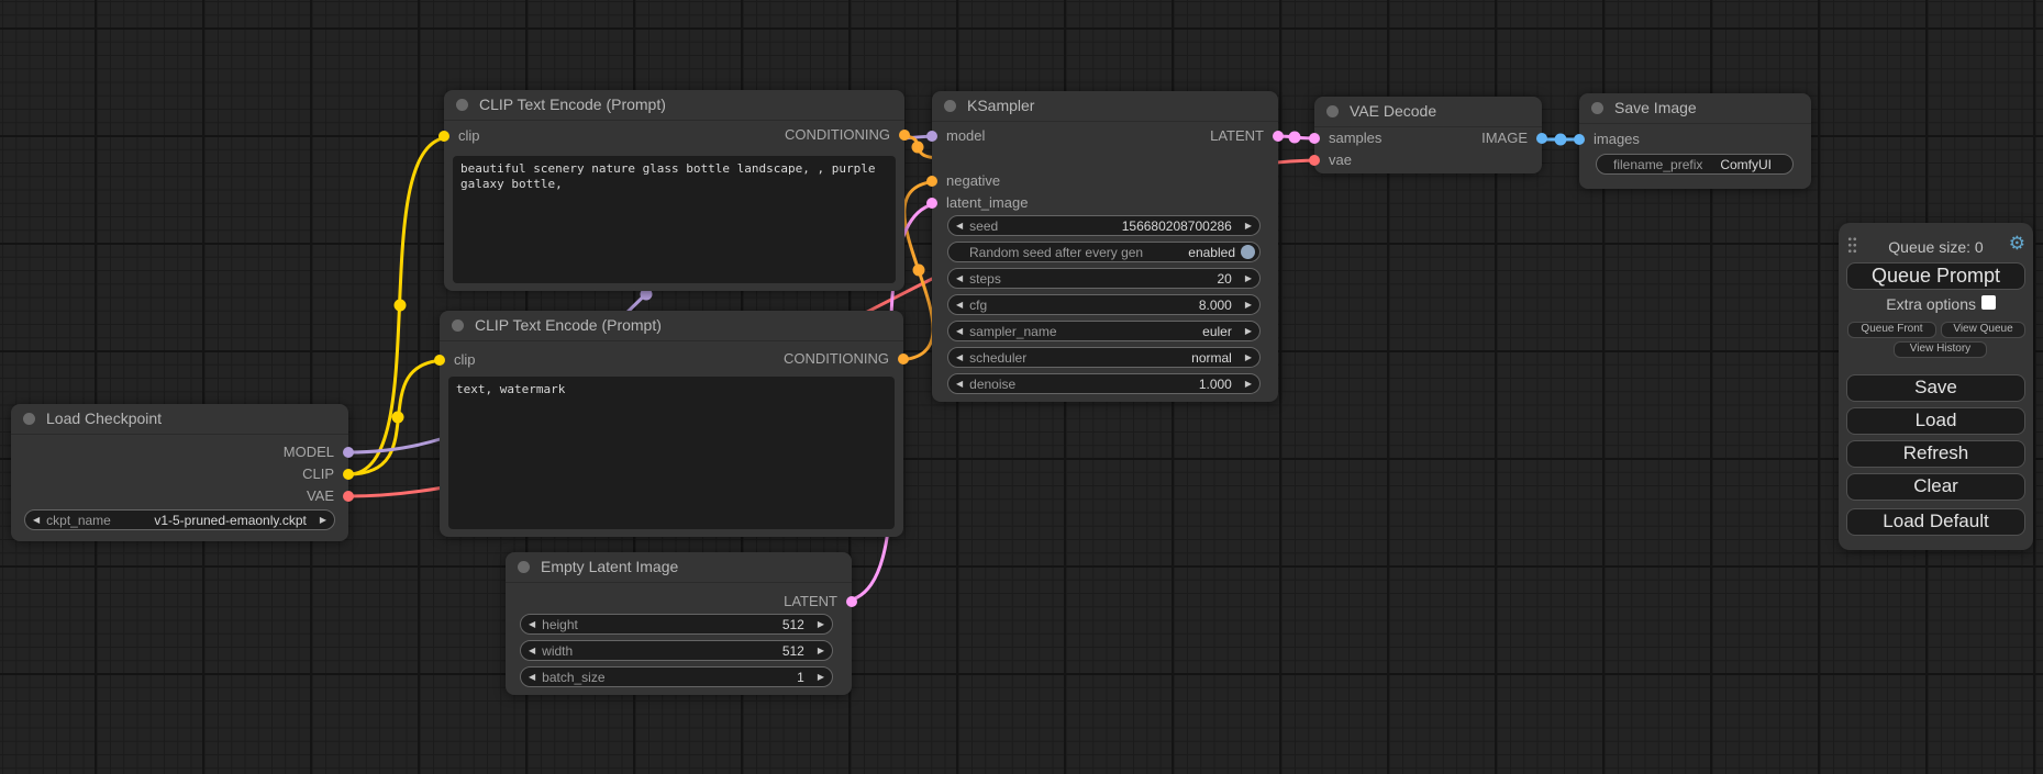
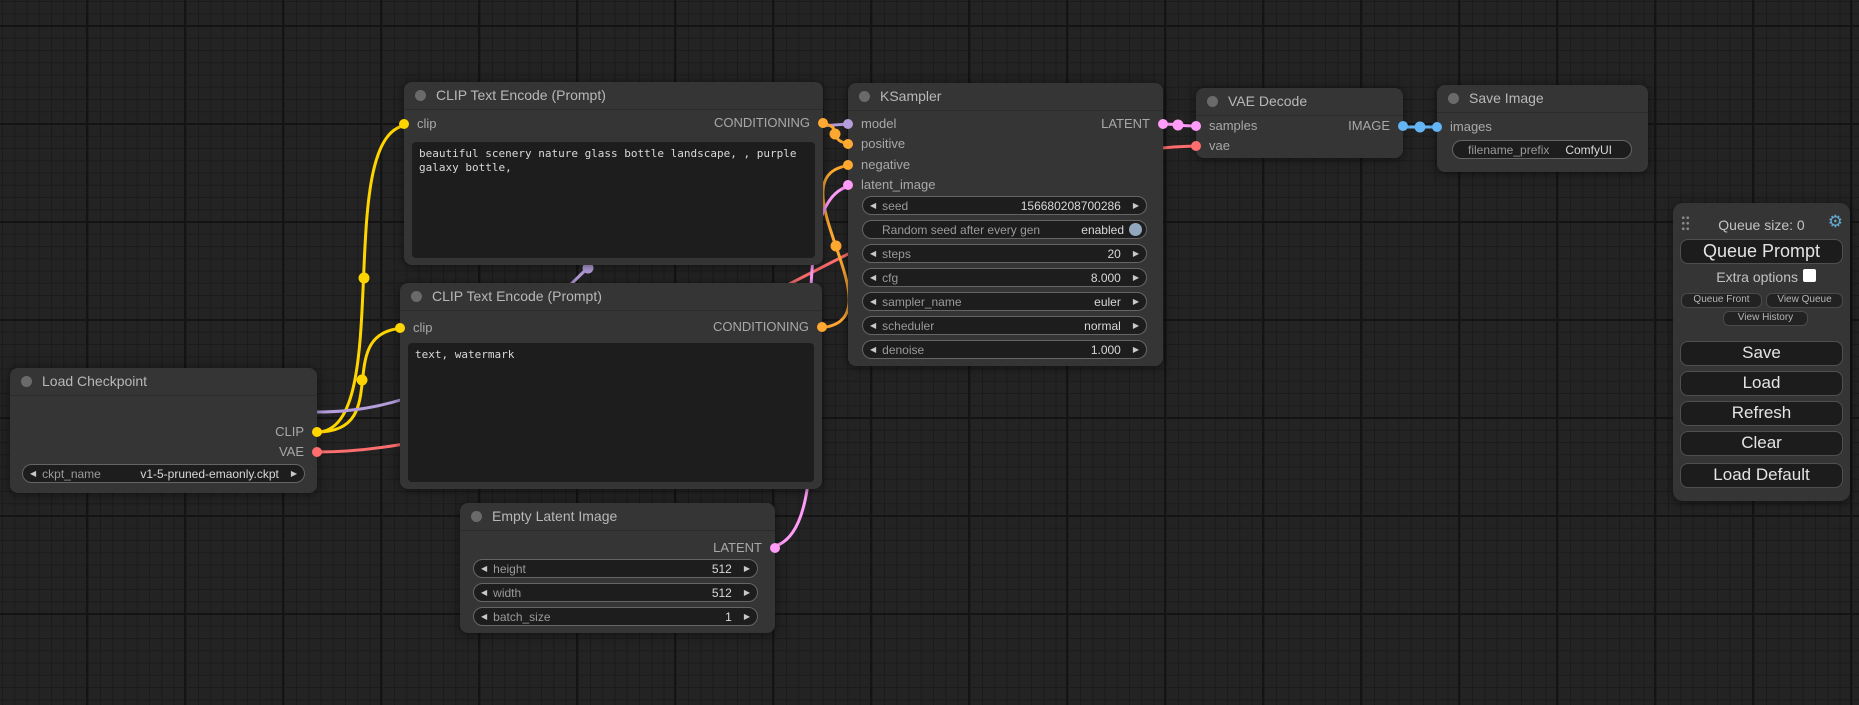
  Load Checkpoint
- MODEL
  CLIP
  VAE
  ◀
  ckpt_name
  v1-5-pruned-emaonly.ckpt
  ▶
  CLIP Text Encode (Prompt)
  clip
  CONDITIONING
  beautiful scenery nature glass bottle landscape, , purple galaxy bottle,
  CLIP Text Encode (Prompt)
  clip
  CONDITIONING
  text, watermark
  KSampler
  model
+ positive
  negative
  latent_image
  LATENT
  ◀
  seed
  156680208700286
  ▶
  Random seed after every gen
  enabled
  ◀
  steps
  20
  ▶
  ◀
  cfg
  8.000
  ▶
  ◀
  sampler_name
  euler
  ▶
  ◀
  scheduler
  normal
  ▶
  ◀
  denoise
  1.000
  ▶
  Empty Latent Image
  LATENT
  ◀
  height
  512
  ▶
  ◀
  width
  512
  ▶
  ◀
  batch_size
  1
  ▶
  VAE Decode
  samples
  vae
  IMAGE
  Save Image
  images
  filename_prefix
  ComfyUI
  Queue size: 0
  ⚙
  Queue Prompt
  Extra options
  Queue Front
  View Queue
  View History
  Save
  Load
  Refresh
  Clear
  Load Default
